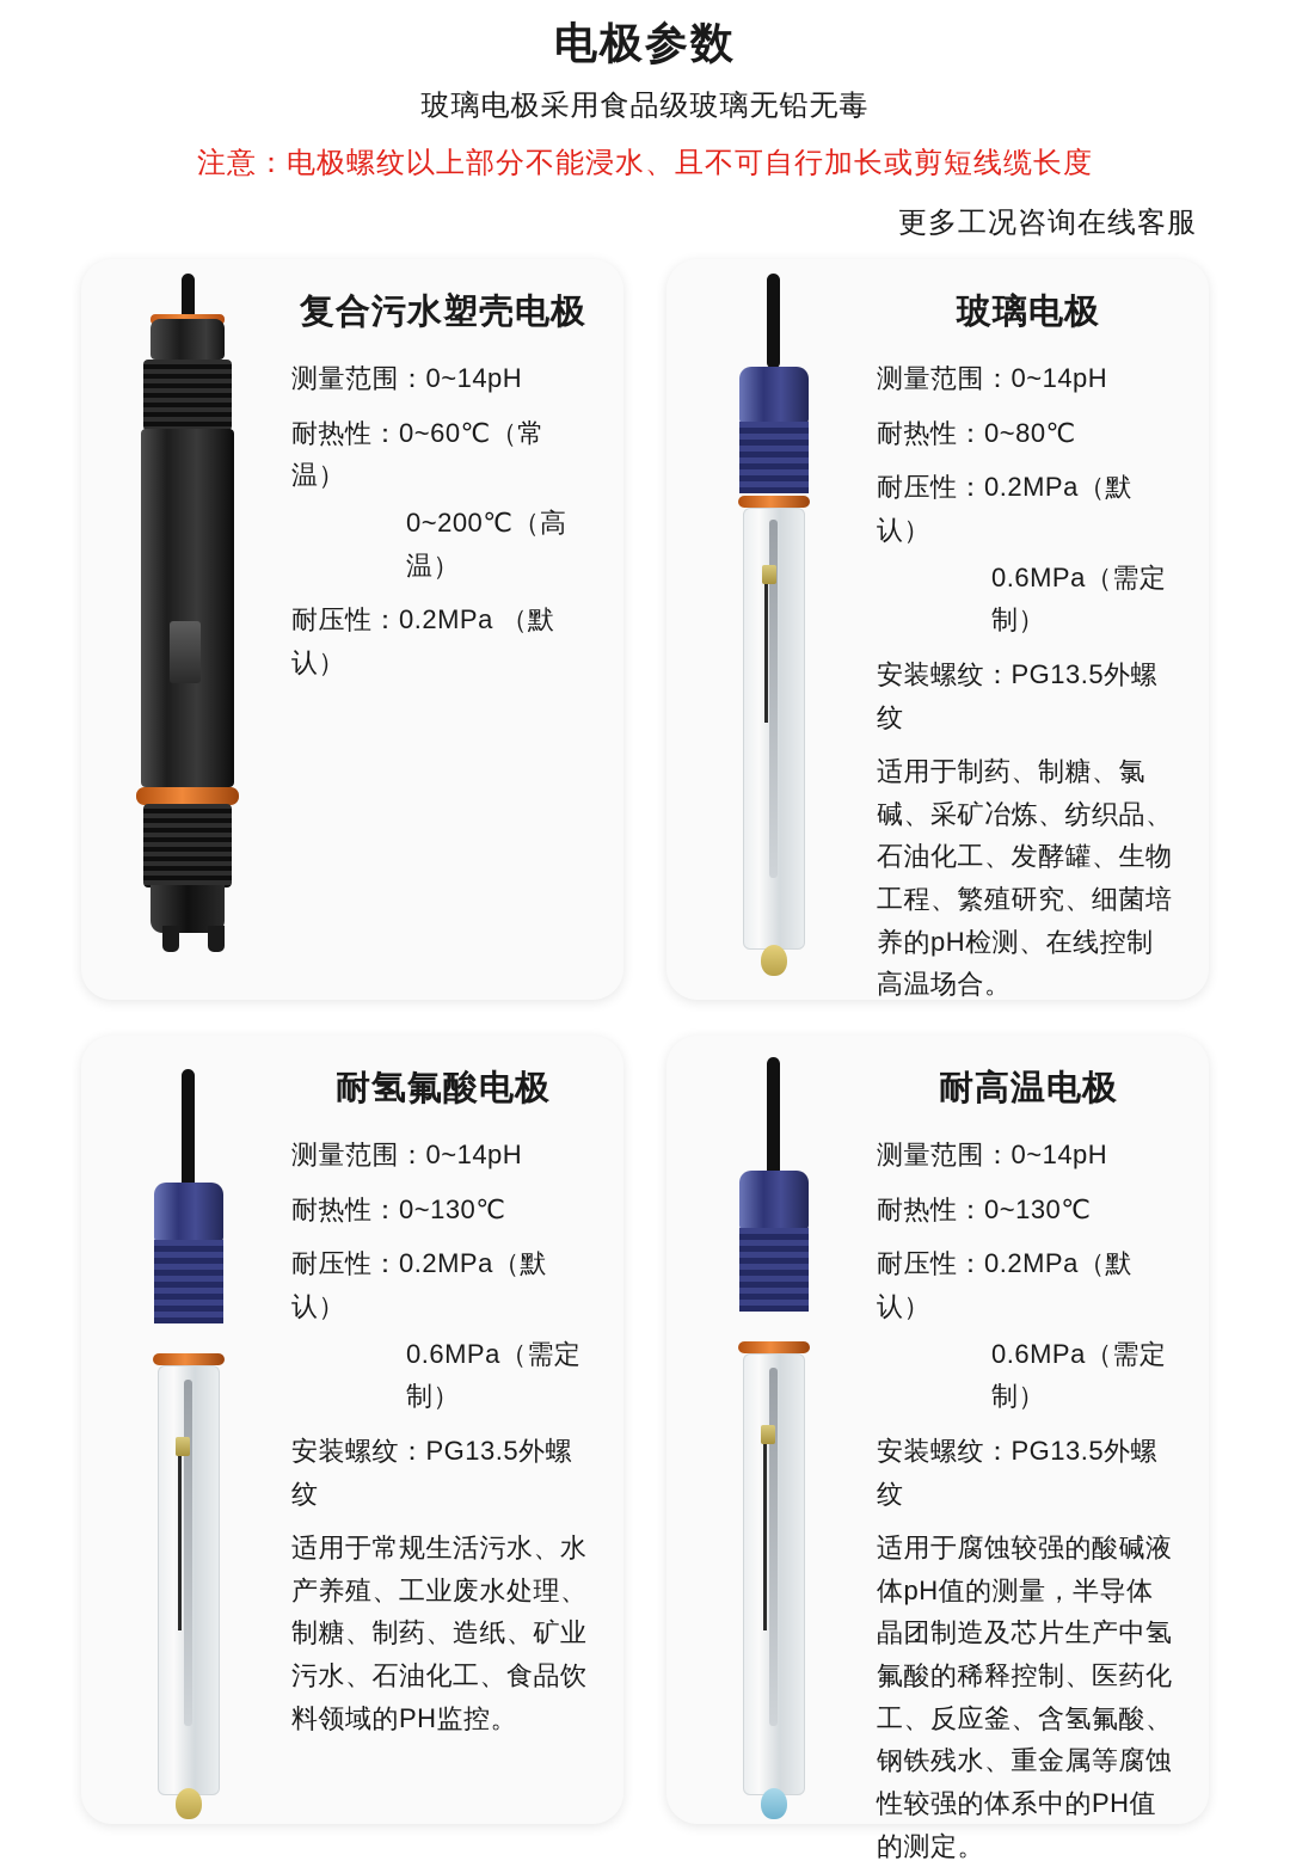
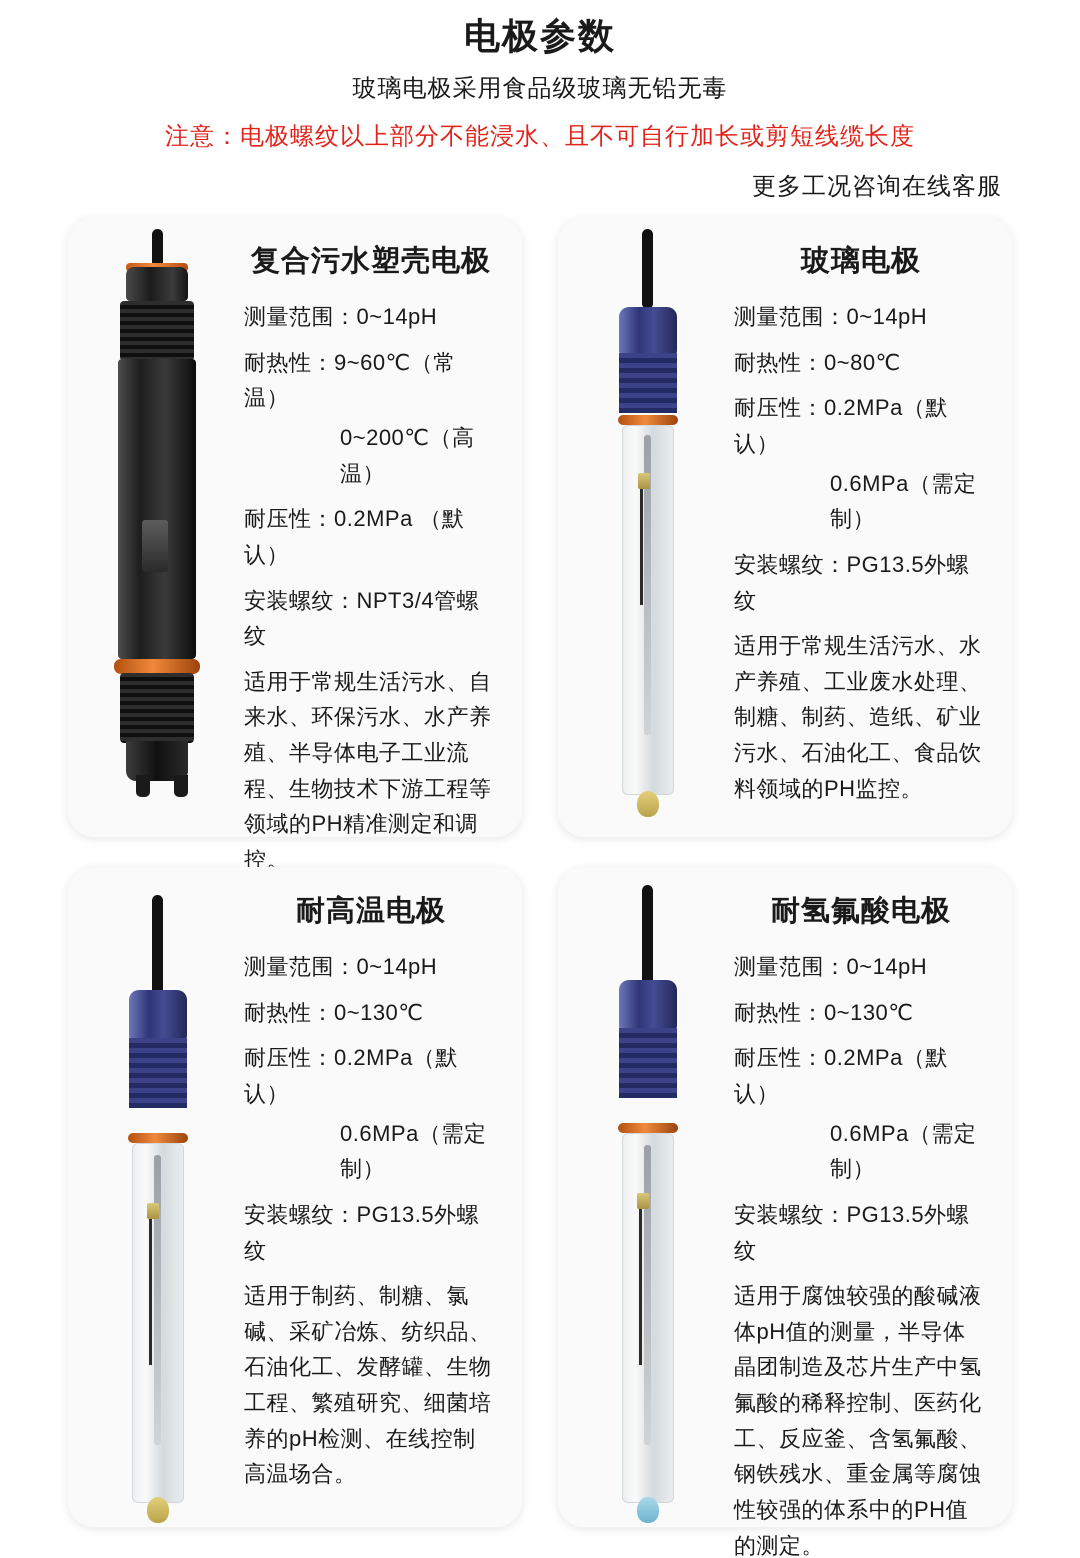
  电极参数
  玻璃电极采用食品级玻璃无铅无毒
  注意：电极螺纹以上部分不能浸水、且不可自行加长或剪短线缆长度
  更多工况咨询在线客服
  复合污水塑壳电极
  测量范围：0~14pH
- 耐热性：0~60℃（常温）
+ 耐热性：9~60℃（常温）
  0~200℃（高温）
  耐压性：0.2MPa （默认）
+ 安装螺纹：NPT3/4管螺纹
+ 适用于常规生活污水、自来水、环保污水、水产养殖、半导体电子工业流程、生物技术下游工程等领域的PH精准测定和调控。
  玻璃电极
  测量范围：0~14pH
  耐热性：0~80℃
  耐压性：0.2MPa（默认）
  0.6MPa（需定制）
  安装螺纹：PG13.5外螺纹
- 适用于制药、制糖、氯碱、采矿冶炼、纺织品、石油化工、发酵罐、生物工程、繁殖研究、细菌培养的pH检测、在线控制高温场合。
+ 适用于常规生活污水、水产养殖、工业废水处理、制糖、制药、造纸、矿业污水、石油化工、食品饮料领域的PH监控。
- 耐氢氟酸电极
+ 耐高温电极
  测量范围：0~14pH
  耐热性：0~130℃
  耐压性：0.2MPa（默认）
  0.6MPa（需定制）
  安装螺纹：PG13.5外螺纹
- 适用于常规生活污水、水产养殖、工业废水处理、制糖、制药、造纸、矿业污水、石油化工、食品饮料领域的PH监控。
+ 适用于制药、制糖、氯碱、采矿冶炼、纺织品、石油化工、发酵罐、生物工程、繁殖研究、细菌培养的pH检测、在线控制高温场合。
- 耐高温电极
+ 耐氢氟酸电极
  测量范围：0~14pH
  耐热性：0~130℃
  耐压性：0.2MPa（默认）
  0.6MPa（需定制）
  安装螺纹：PG13.5外螺纹
  适用于腐蚀较强的酸碱液体pH值的测量，半导体晶团制造及芯片生产中氢氟酸的稀释控制、医药化工、反应釜、含氢氟酸、钢铁残水、重金属等腐蚀性较强的体系中的PH值的测定。
